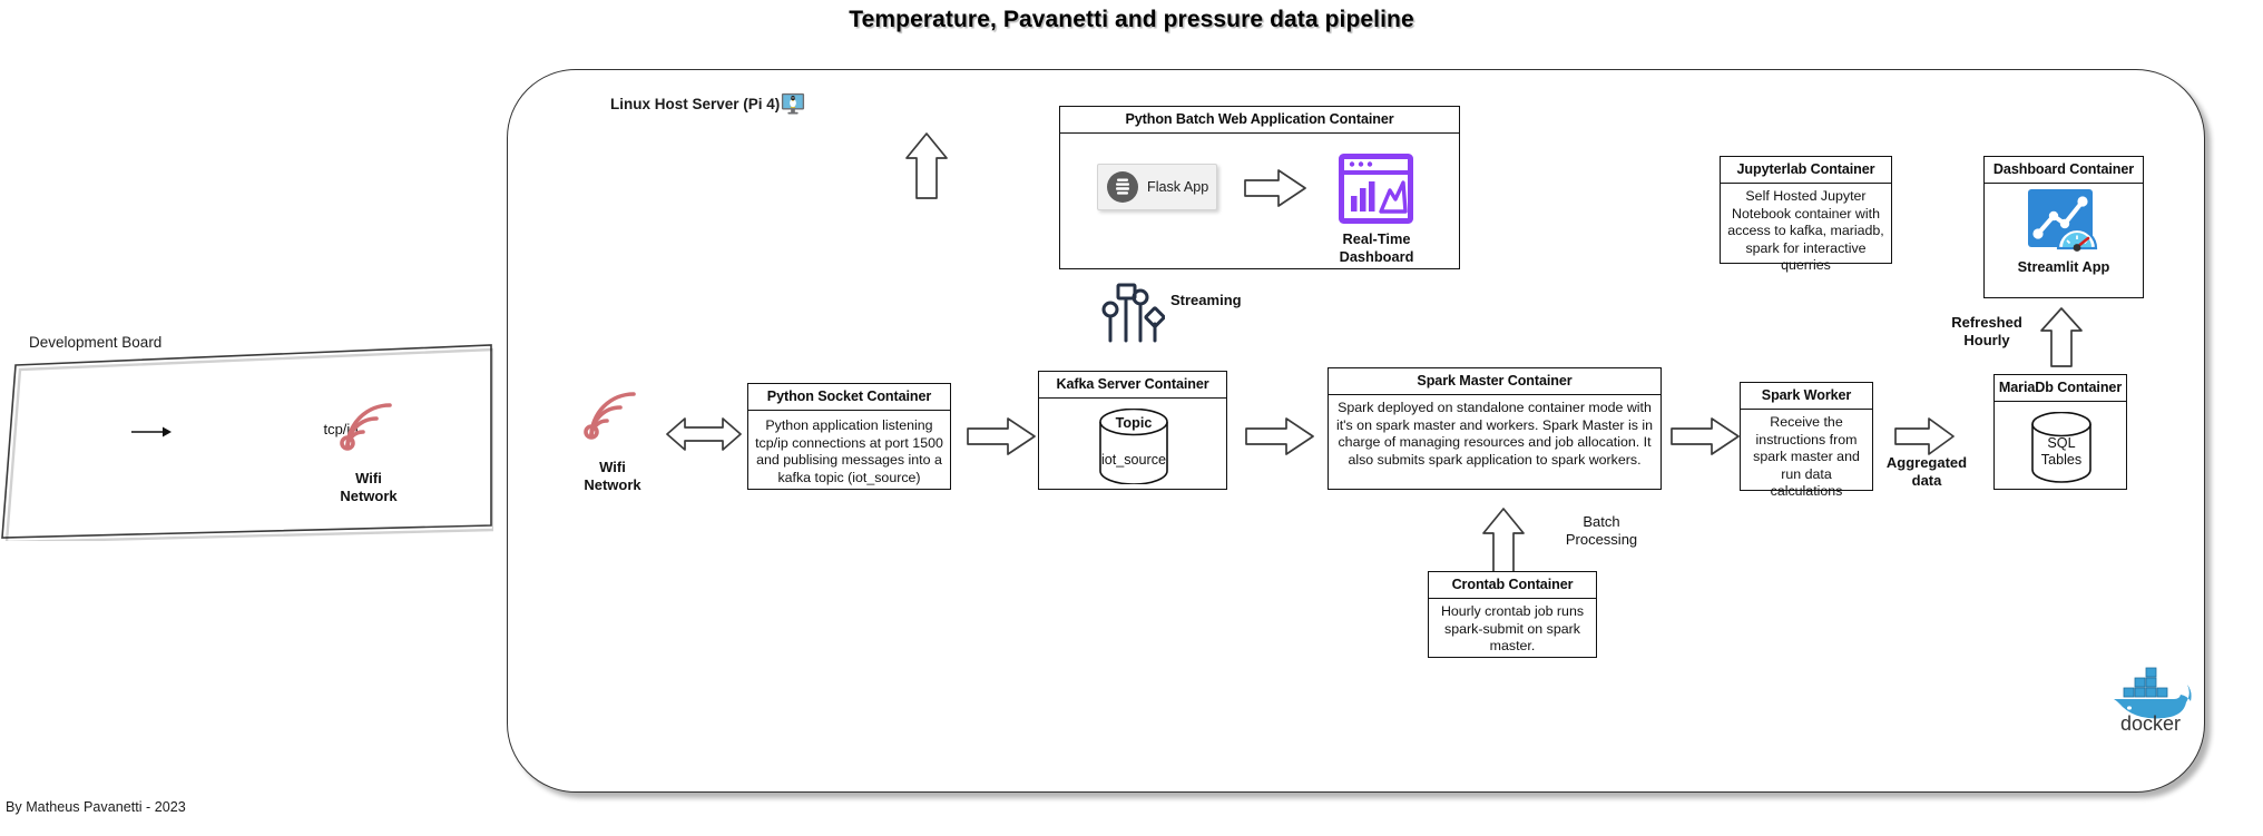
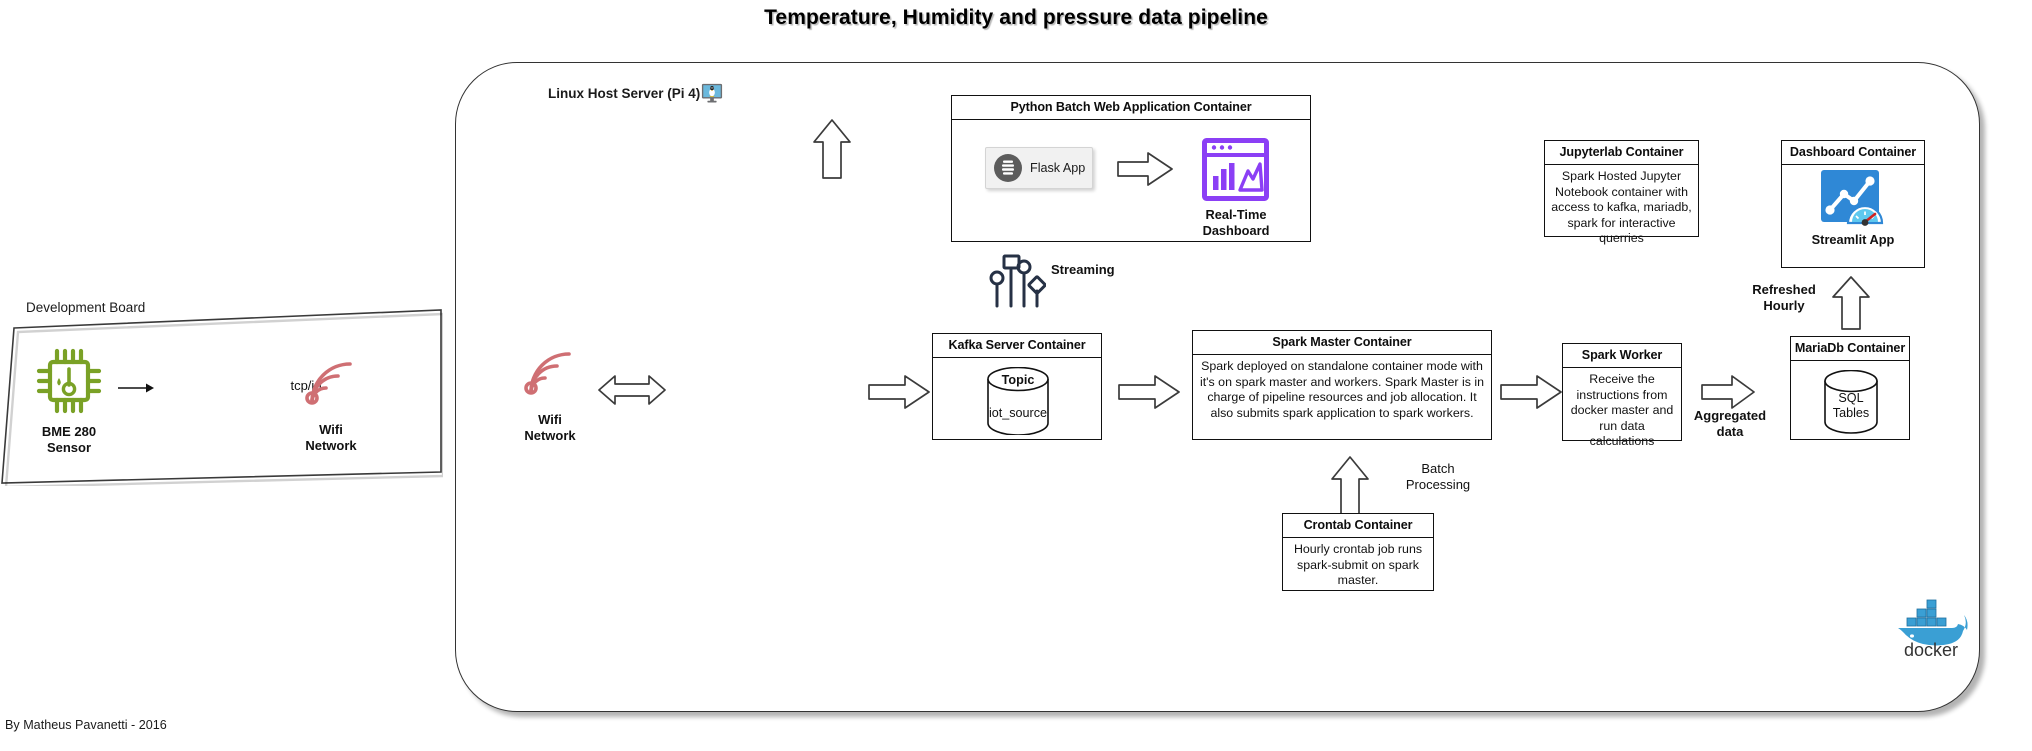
- Temperature, Pavanetti and pressure data pipeline
+ Temperature, Humidity and pressure data pipeline
  Linux Host Server (Pi 4)
  Development Board
+ BME 280
+ Sensor
  tcp/i
  Wifi
  Network
  Wifi
  Network
- Python Socket Container
- Python application listening tcp/ip connections at port 1500 and publising messages into a kafka topic (iot_source)
  Kafka Server Container
  Topic
  iot_source
  Spark Master Container
- Spark deployed on standalone container mode with it's on spark master and workers. Spark Master is in charge of managing resources and job allocation. It also submits spark application to spark workers.
+ Spark deployed on standalone container mode with it's on spark master and workers. Spark Master is in charge of pipeline resources and job allocation. It also submits spark application to spark workers.
  Spark Worker
- Receive the instructions from spark master and run data calculations
+ Receive the instructions from docker master and run data calculations
  Aggregated
  data
  MariaDb Container
  SQL
  Tables
  Batch
  Processing
  Crontab Container
  Hourly crontab job runs spark-submit on spark master.
  Streaming
  Python Batch Web Application Container
  Flask App
  Real-Time
  Dashboard
  Jupyterlab Container
- Self Hosted Jupyter Notebook container with access to kafka, mariadb, spark for interactive querries
+ Spark Hosted Jupyter Notebook container with access to kafka, mariadb, spark for interactive querries
  Dashboard Container
  Streamlit App
  Refreshed
  Hourly
  docker
- By Matheus Pavanetti - 2023
+ By Matheus Pavanetti - 2016
